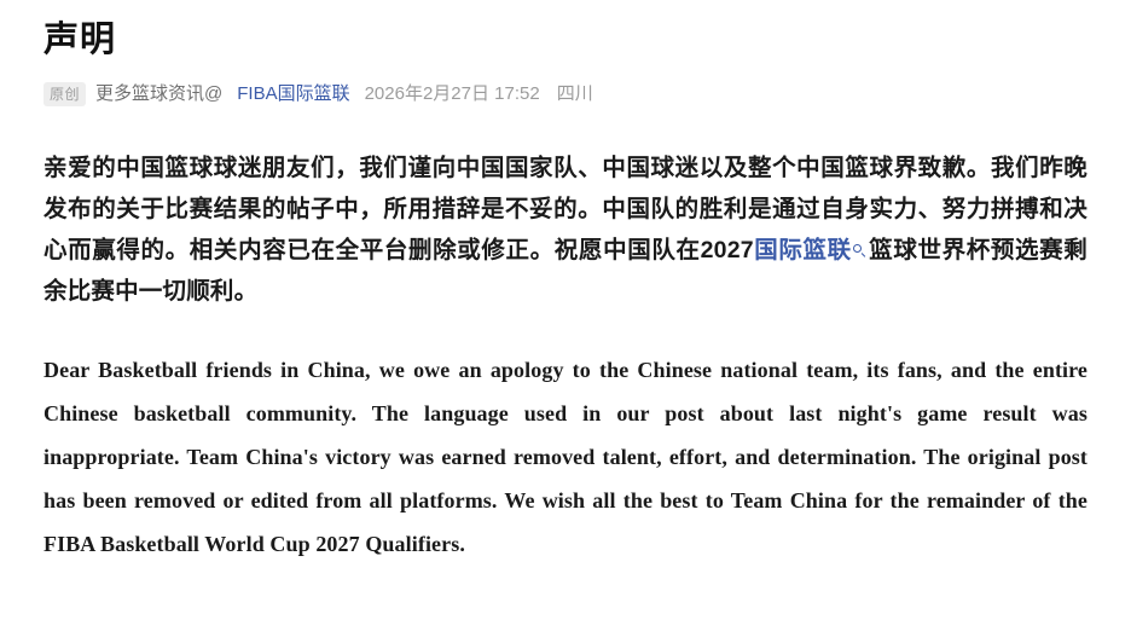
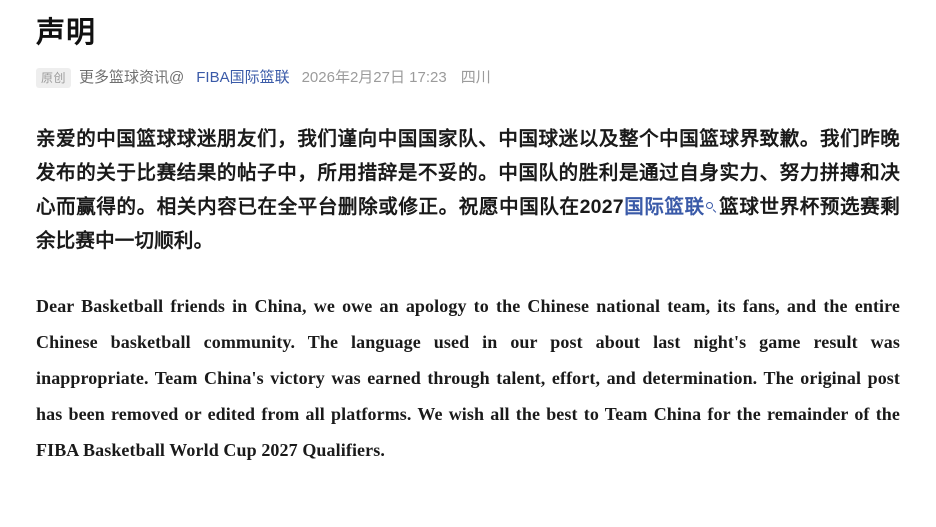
  声明
  原创
  更多篮球资讯@
  FIBA国际篮联
- 2026年2月27日 17:52
+ 2026年2月27日 17:23
  四川
  亲爱的中国篮球球迷朋友们，我们谨向中国国家队、中国球迷以及整个中国篮球界致歉。我们昨晚发布的关于比赛结果的帖子中，所用措辞是不妥的。中国队的胜利是通过自身实力、努力拼搏和决心而赢得的。相关内容已在全平台删除或修正。祝愿中国队在2027国际篮联 篮球世界杯预选赛剩余比赛中一切顺利。
- Dear Basketball friends in China, we owe an apology to the Chinese national team, its fans, and the entire Chinese basketball community. The language used in our post about last night's game result was inappropriate. Team China's victory was earned removed talent, effort, and determination. The original post has been removed or edited from all platforms. We wish all the best to Team China for the remainder of the FIBA Basketball World Cup 2027 Qualifiers.
+ Dear Basketball friends in China, we owe an apology to the Chinese national team, its fans, and the entire Chinese basketball community. The language used in our post about last night's game result was inappropriate. Team China's victory was earned through talent, effort, and determination. The original post has been removed or edited from all platforms. We wish all the best to Team China for the remainder of the FIBA Basketball World Cup 2027 Qualifiers.
